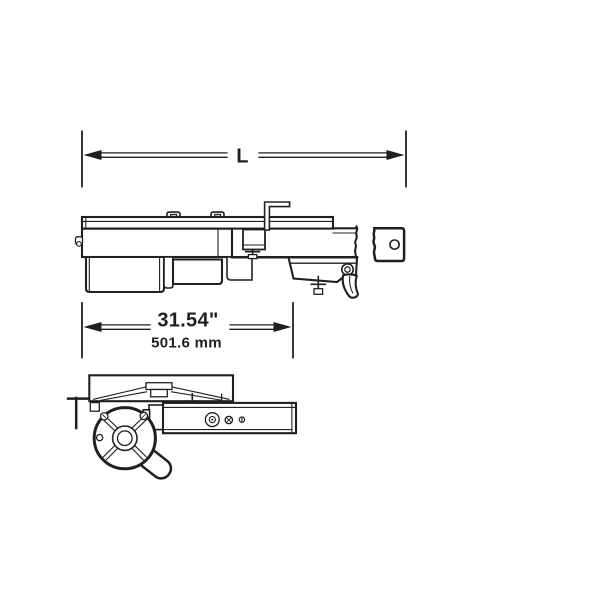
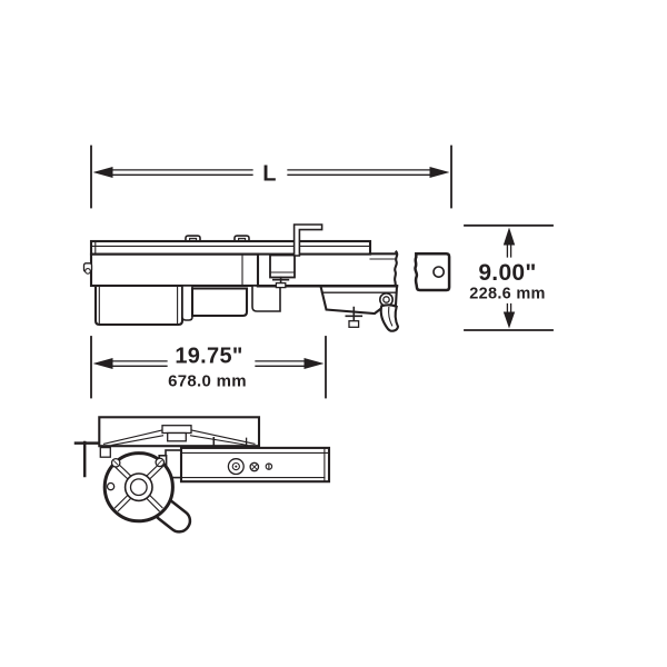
  L
+ 9.00"
+ 228.6 mm
- 31.54"
+ 19.75"
- 501.6 mm
+ 678.0 mm
